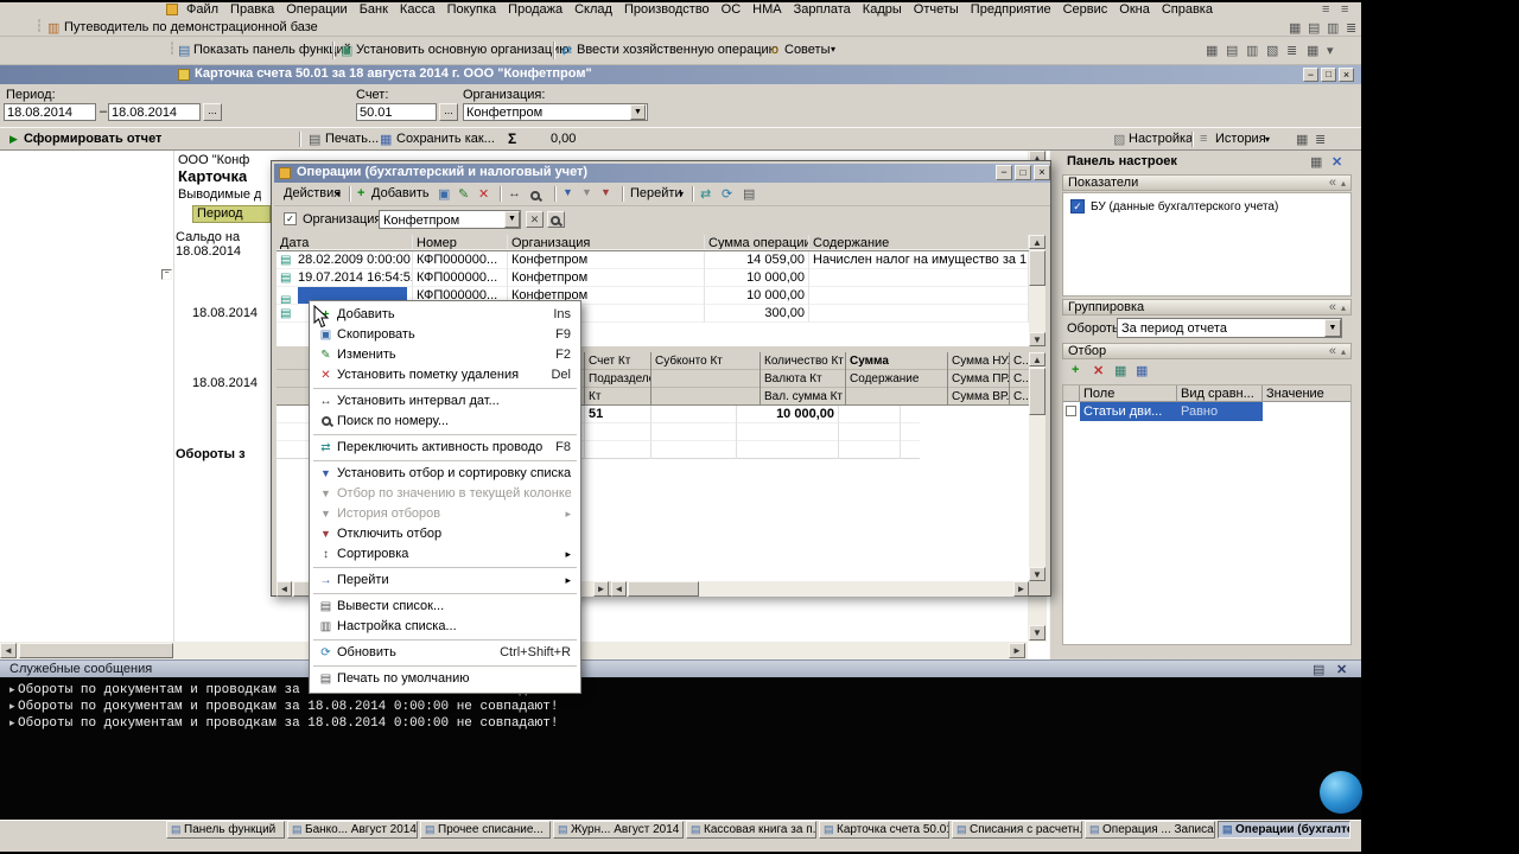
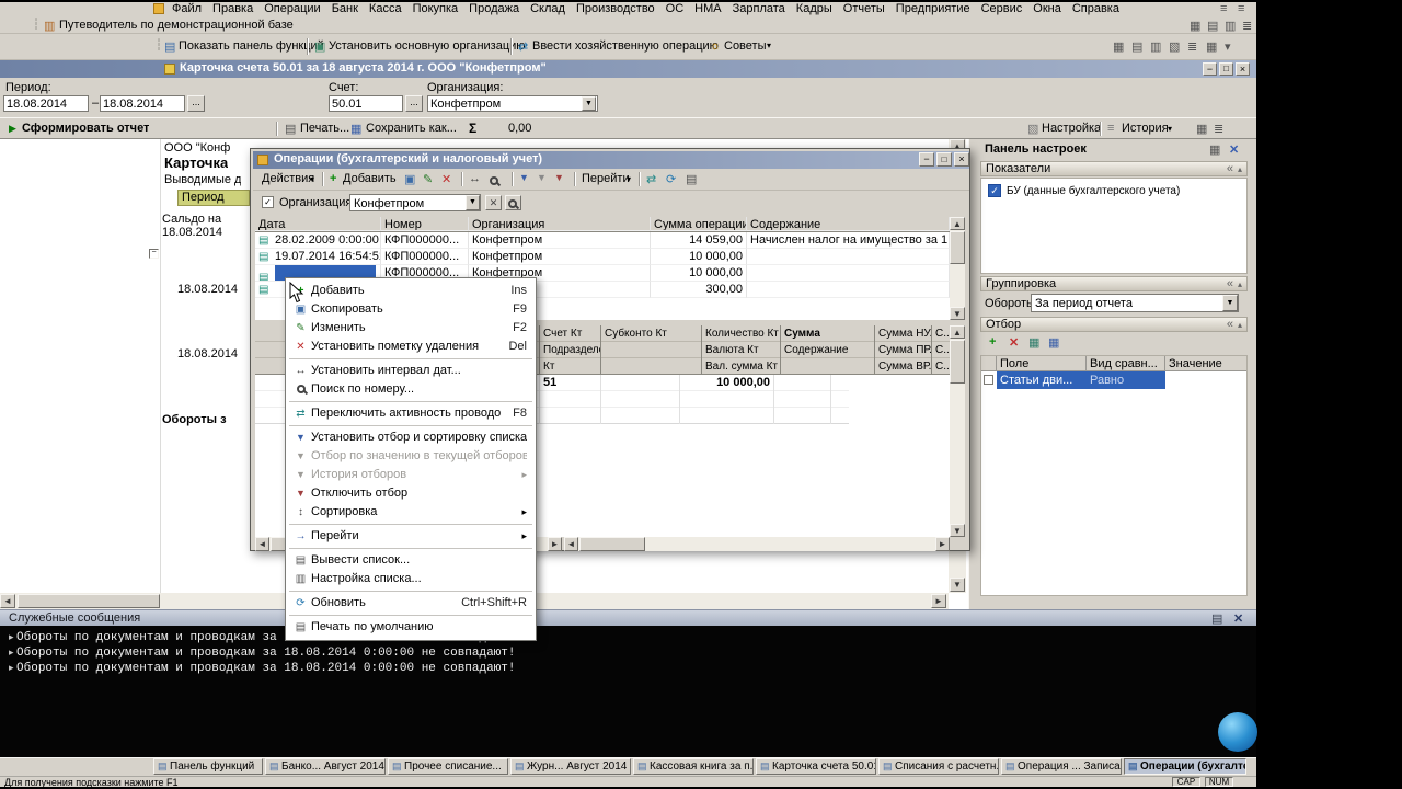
  Файл
  Правка
  Операции
  Банк
  Касса
  Покупка
  Продажа
  Склад
  Производство
  ОС
  НМА
  Зарплата
  Кадры
  Отчеты
  Предприятие
  Сервис
  Окна
  Справка
  ≡
  ≡
  ┆
  ▥
  Путеводитель по демонстрационной базе
  ▦
  ▤
  ▥
  ≣
  ┆
  ▤
  Показать панель функий
  ▣
  Установить основную организацию
  ⇄
  Ввести хозяйственную операцию
  ☼
  Советы
  ▾
  ▦
  ▤
  ▥
  ▧
  ≣
  ▦
  ▾
  Карточка счета 50.01 за 18 августа 2014 г. ООО "Конфетпром"
  −
  □
  ×
  Период:
  18.08.2014
  –
  18.08.2014
  ...
  Счет:
  50.01
  ...
  Организация:
  Конфетпром
  ▶
  Сформировать отчет
  ▤
  Печать...
  ▦
  Сохранить как...
  Σ
  0,00
  ▧
  Настройка
  ≡
  История
  ▾
  ▦
  ≣
  ООО "Конф
  Карточка
  Выводимые д
  Период
  Сальдо на 18.08.2014
  18.08.2014
  18.08.2014
  Обороты з
  ▲
  ▼
  ◄
  ►
  Панель настроек
  ▦
  ✕
  Показатели
  «
  ▴
  ✓
  БУ (данные бухгалтерского учета)
  Группировка
  «
  ▴
  Оборот
  За период отчета
  Отбор
  «
  ▴
  +
  ✕
  ▦
  ▦
  Поле
  Вид сравн...
  Значение
  Статьи дви...
  Равно
  Операции (бухгалтерский и налоговый учет)
  −
  □
  ×
  Действия
  ▾
  +
  Добавить
  ▣
  ✎
  ✕
  ↔
  ▼
  ▼
  ▼
  Перейти
  ▾
  ⇄
  ⟳
  ▤
  ✓
  Организаци
  Конфетпром
  ✕
  Дата
  Номер
  Организация
  Сумма операции
  Содержание
  ▤ 28.02.2009 0:00:00
  КФП000000...
  Конфетпром
  14 059,00
  Начислен налог на имущество за 1
  ▤ 19.07.2014 16:54:5
  КФП000000...
  Конфетпром
  10 000,00
  ▤
  КФП000000...
  Конфетпром
  10 000,00
  ▤
  300,00
  ▲
  ▼
  Счет Кт
  Кт
  Субконто Кт
  Количество Кт
  Валюта Кт
  Вал. сумма Кт
  Сумма
  Содержание
  Сумма НУ.
  Сумма ПР.
  Сумма ВР.
  С..
  С..
  С..
  51
  10 000,00
  ▲
  ▼
  ◄
  ►
  ◄
  ►
  +
  Добавить
  Ins
  ▣
  Скопировать
  F9
  ✎
  Изменить
  F2
  ✕
  Установить пометку удаления
  Del
  ↔
  Установить интервал дат...
  Поиск по номеру...
  ⇄
  Переключить активность проводо
  F8
  ▼
  Установить отбор и сортировку списка
  ▼
- Отбор по значению в текущей колонке
+ Отбор по значению в текущей отборов
  ▼
  История отборов
  ▸
  ▼
  Отключить отбор
  ↕
  Сортировка
  ▸
  →
  Перейти
  ▸
  ▤
  Вывести список...
  ▥
  Настройка списка...
  ⟳
  Обновить
  Ctrl+Shift+R
  ▤
  Печать по умолчанию
  Служебные сообщения
  ▤
  ✕
  ▸ Обороты по документам и проводкам за 18.08.2014 0:00:00 не совпадают!
  ▸ Обороты по документам и проводкам за 18.08.2014 0:00:00 не совпадают!
  ▤ Панель функций
  ▤ Банко... Август 2014
  ▤ Прочее списание...
  ▤ Журн... Август 2014
  ▤ Кассовая книга за п.
  ▤ Карточка счета 50.0
  ▤ Списания с расчетн.
  ▤ Операция ... Записа
  ▤ Операции (бухгалт
+ Для получения подсказки нажмите F1
+ CAP
+ NUM
